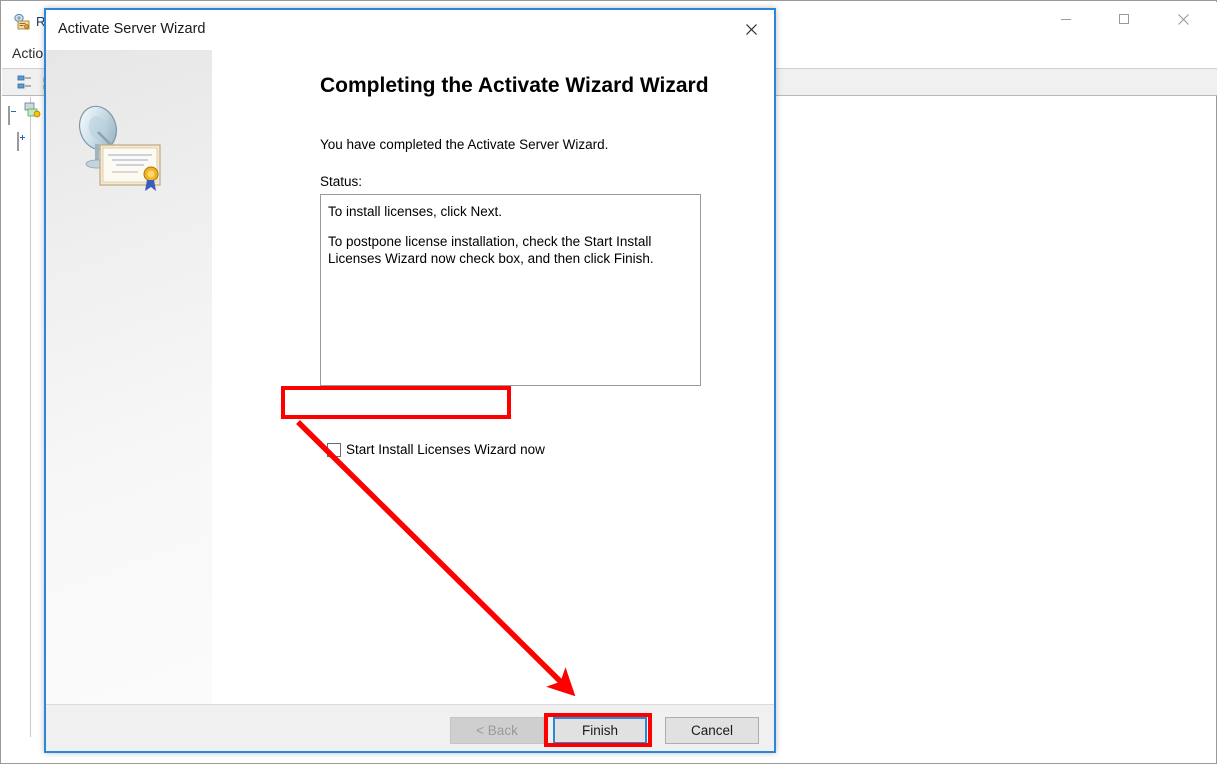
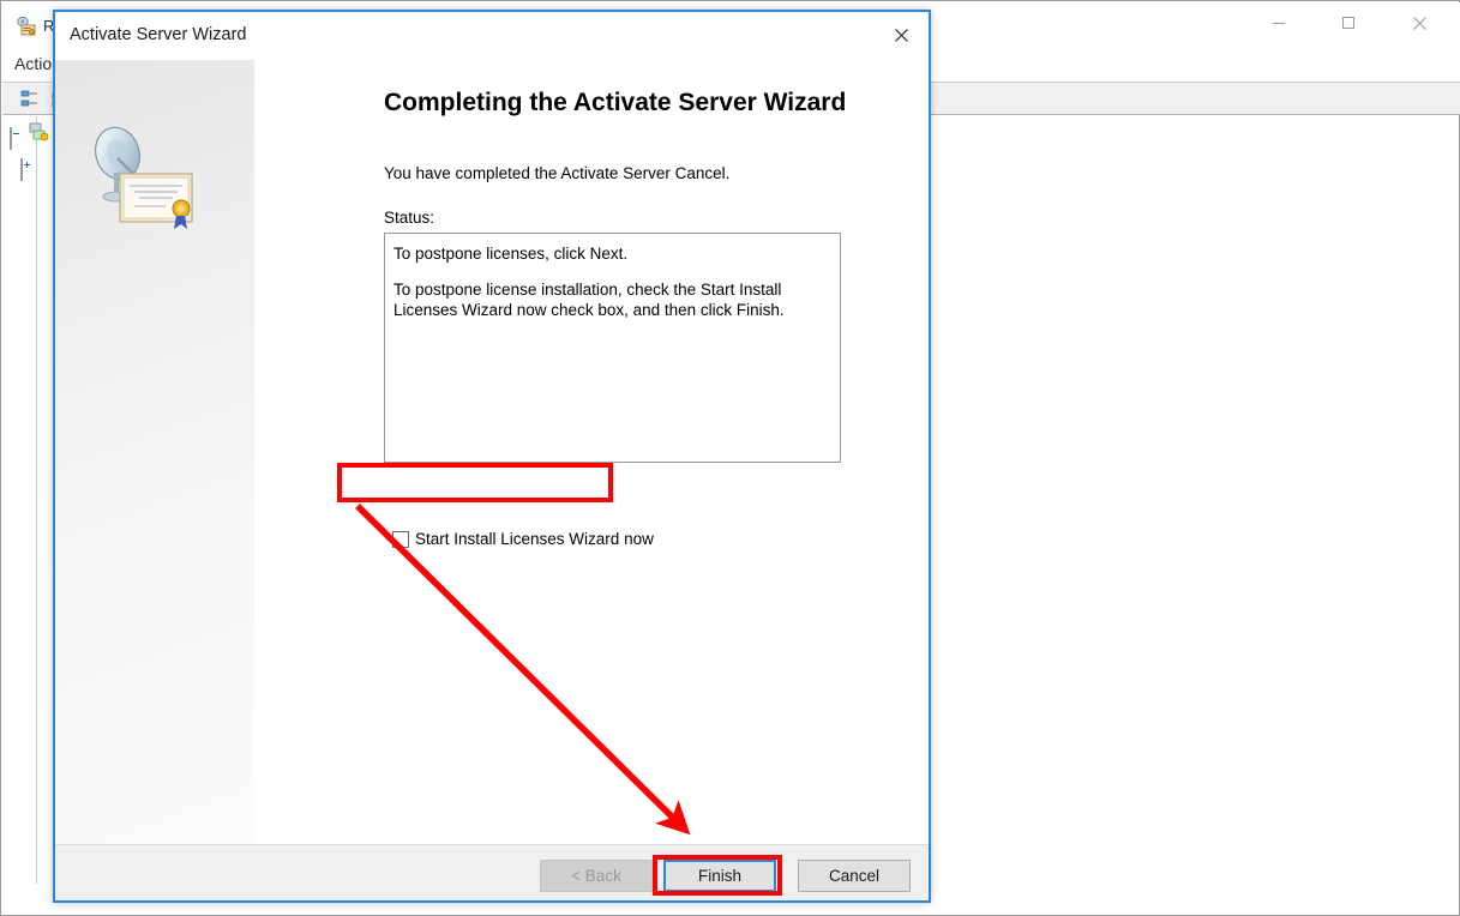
  Actio
  Activate Server Wizard
- Completing the Activate Wizard Wizard
+ Completing the Activate Server Wizard
- You have completed the Activate Server Wizard.
+ You have completed the Activate Server Cancel.
  Status:
- To install licenses, click Next.
+ To postpone licenses, click Next.
  To postpone license installation, check the Start Install Licenses Wizard now check box, and then click Finish.
  Start Install Licenses Wizard now
  < Back
  Finish
  Cancel
